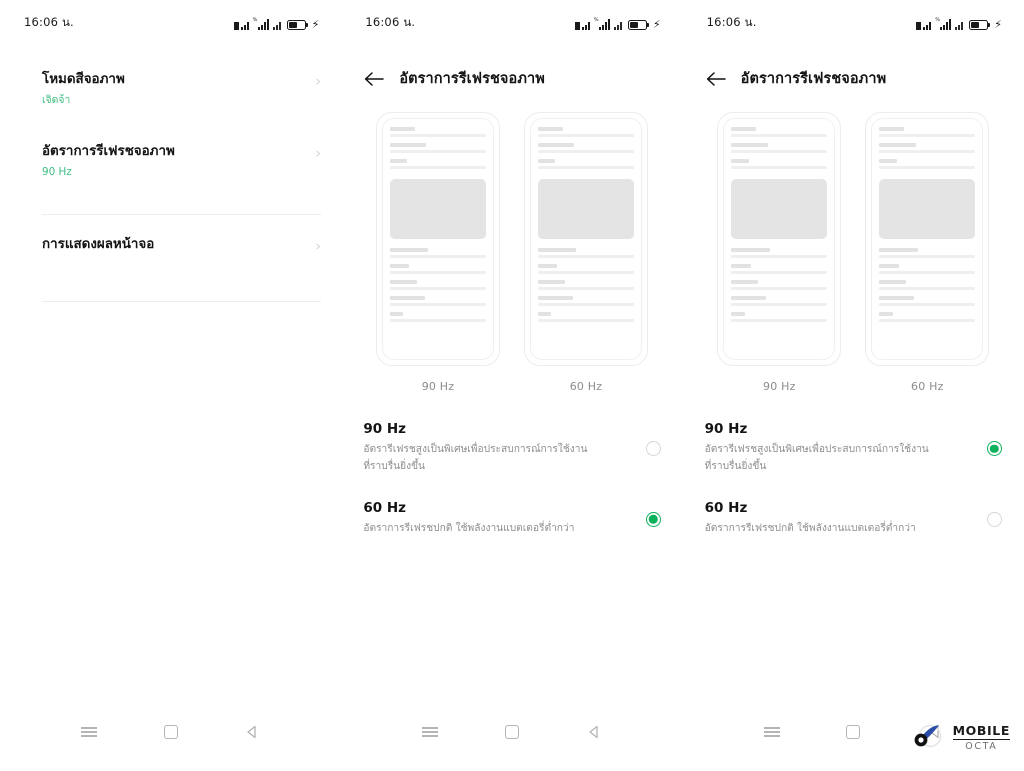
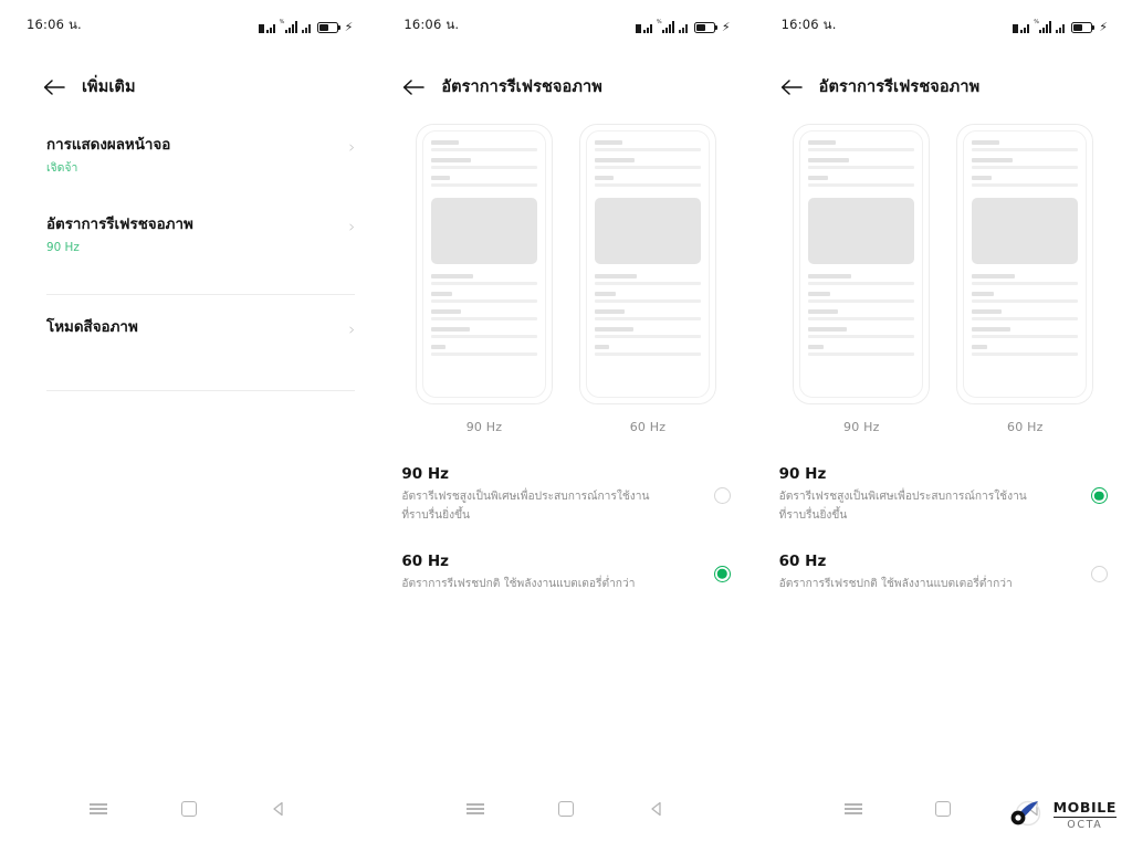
  16:06 น.
  ⚡
+ เพิ่มเติม
- โหมดสีจอภาพ
+ การแสดงผลหน้าจอ
  เจิดจ้า
  ›
  อัตราการรีเฟรชจอภาพ
  90 Hz
  ›
- การแสดงผลหน้าจอ
+ โหมดสีจอภาพ
  ›
  16:06 น.
  ⚡
  อัตราการรีเฟรชจอภาพ
  90 Hz
  60 Hz
  90 Hz
  อัตรารีเฟรชสูงเป็นพิเศษเพื่อประสบการณ์การใช้งานที่ราบรื่นยิ่งขึ้น
  60 Hz
  อัตราการรีเฟรชปกติ ใช้พลังงานแบตเตอรี่ต่ำกว่า
  16:06 น.
  ⚡
  อัตราการรีเฟรชจอภาพ
  90 Hz
  60 Hz
  90 Hz
  อัตรารีเฟรชสูงเป็นพิเศษเพื่อประสบการณ์การใช้งานที่ราบรื่นยิ่งขึ้น
  60 Hz
  อัตราการรีเฟรชปกติ ใช้พลังงานแบตเตอรี่ต่ำกว่า
  MOBILE
  OCTA
